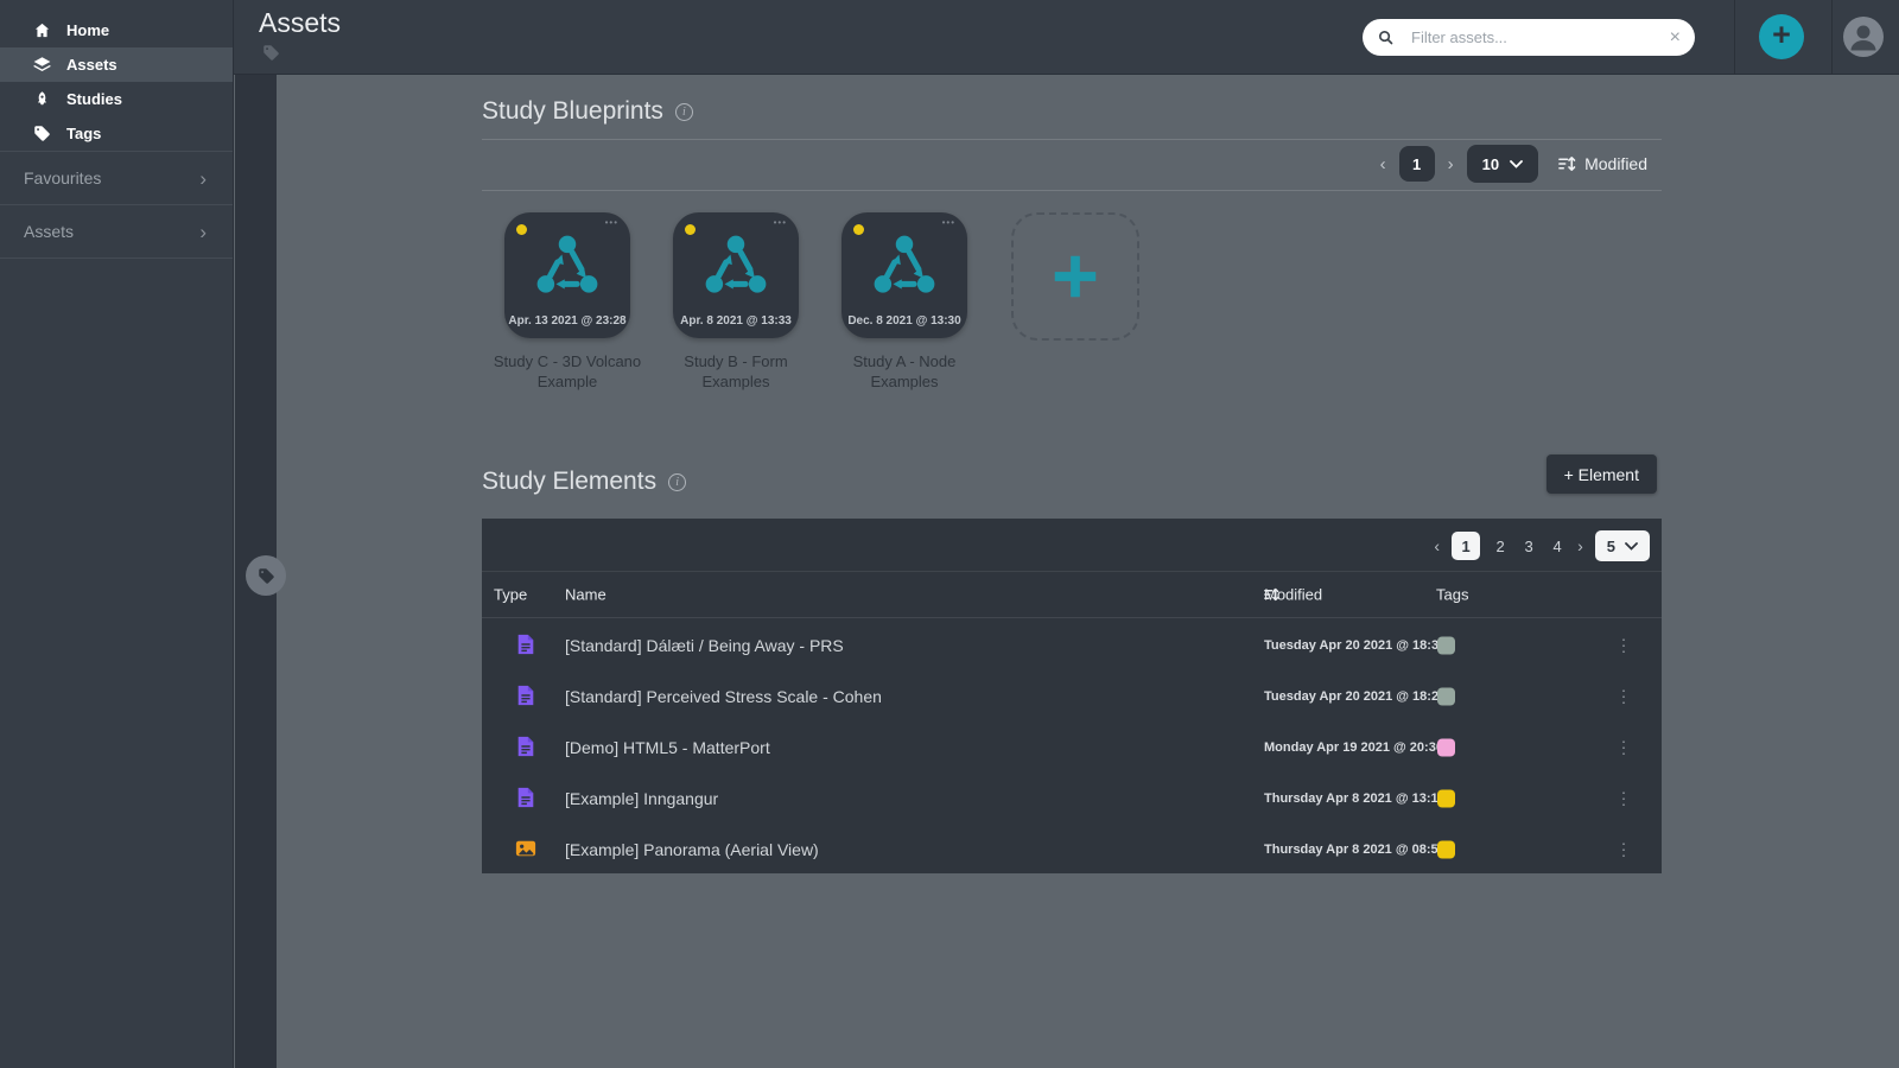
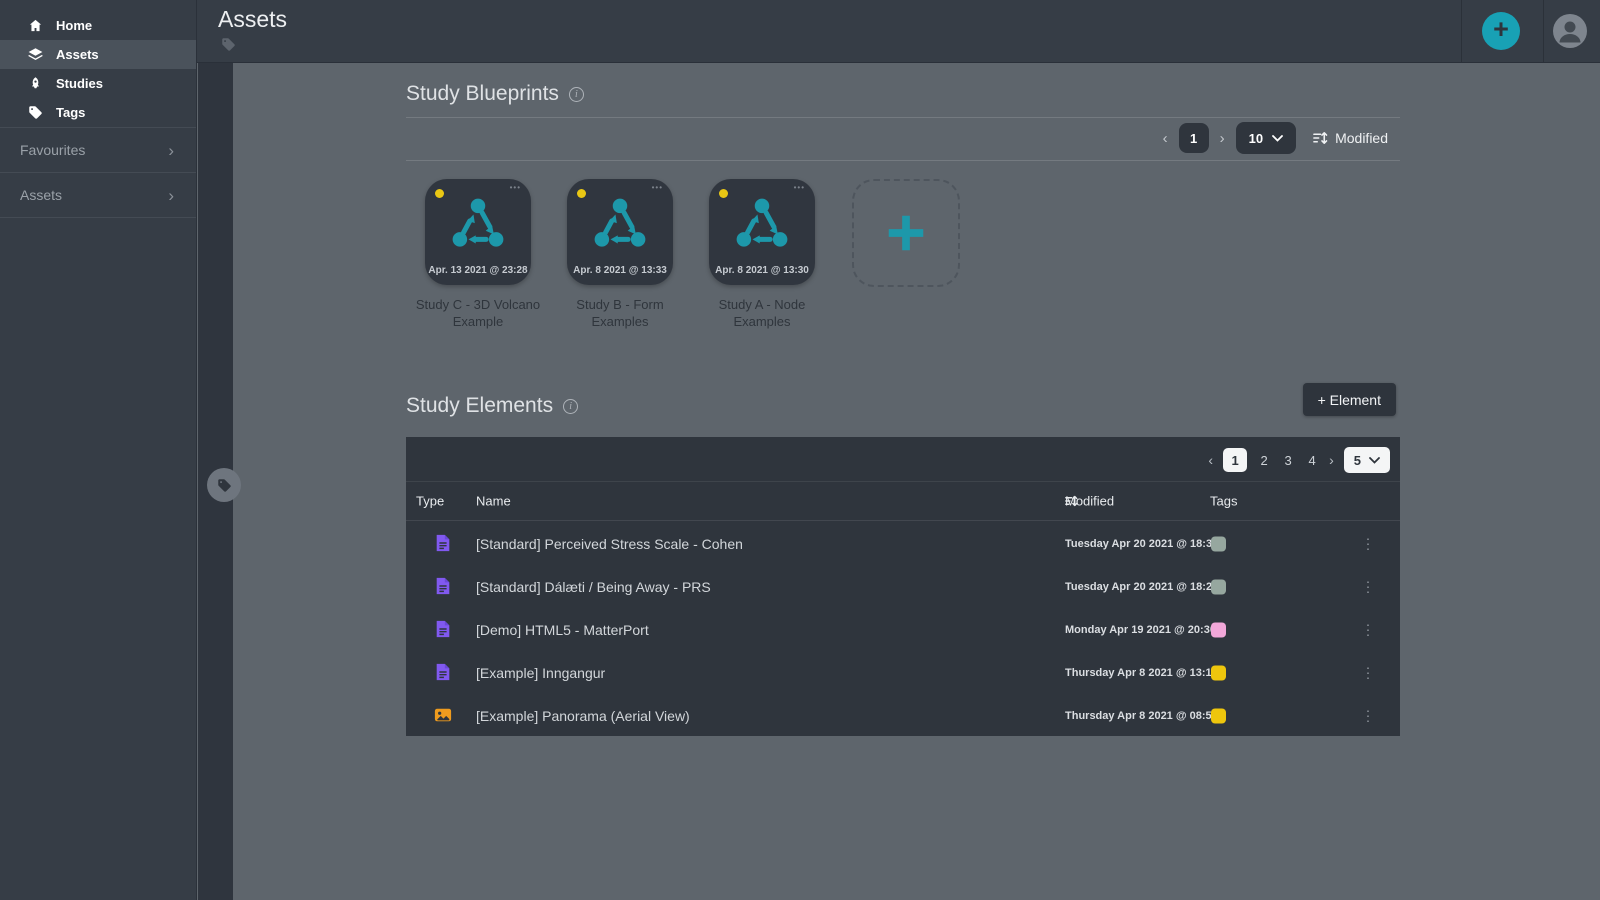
  Home
  Assets
  Studies
  Tags
  Favourites
  ›
  Assets
  ›
  Assets
- Filter assets...
- ×
  +
  Study Blueprints
  i
  ‹
  1
  ›
  10
  Modified
  •••
  Apr. 13 2021 @ 23:28
  Study C - 3D Volcano Example
  •••
  Apr. 8 2021 @ 13:33
  Study B - Form Examples
  •••
- Dec. 8 2021 @ 13:30
+ Apr. 8 2021 @ 13:30
  Study A - Node Examples
  Study Elements
  i
  + Element
  ‹
  1
  2
  3
  4
  ›
  5
  Type
  Name
  Modified
  Tags
- [Standard] Dálæti / Being Away - PRS
+ [Standard] Perceived Stress Scale - Cohen
  Tuesday Apr 20 2021 @ 18:3
  ⋮
- [Standard] Perceived Stress Scale - Cohen
+ [Standard] Dálæti / Being Away - PRS
  Tuesday Apr 20 2021 @ 18:2
  ⋮
  [Demo] HTML5 - MatterPort
  Monday Apr 19 2021 @ 20:3
  ⋮
  [Example] Inngangur
  Thursday Apr 8 2021 @ 13:1
  ⋮
  [Example] Panorama (Aerial View)
  Thursday Apr 8 2021 @ 08:5
  ⋮
